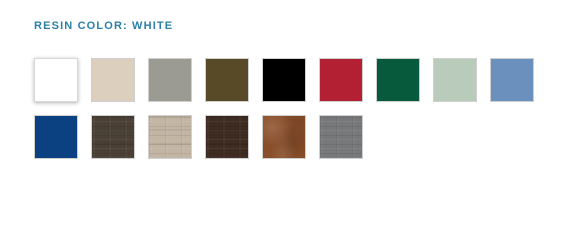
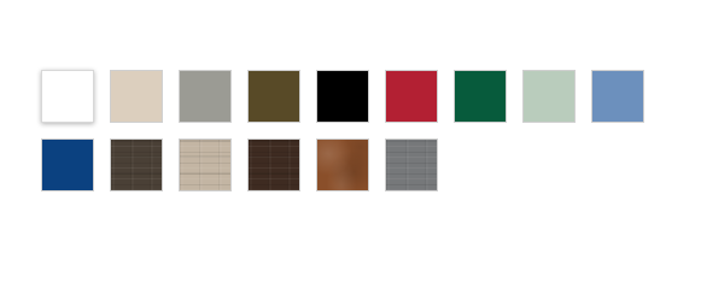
- RESIN COLOR: WHITE
